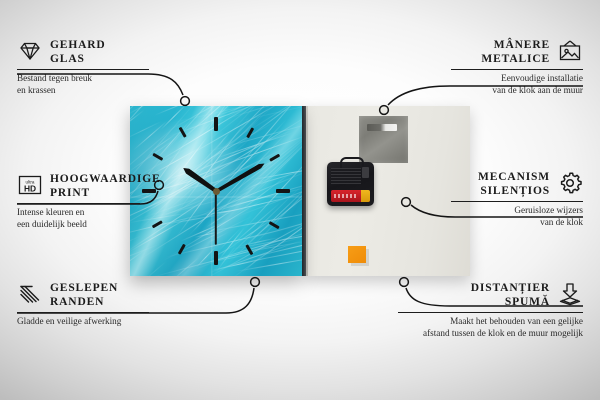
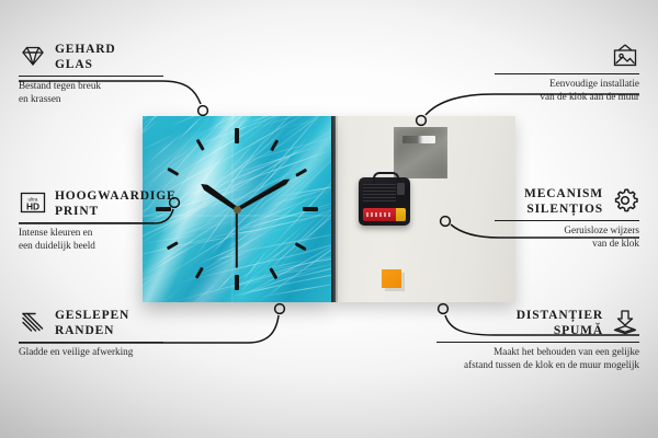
  GEHARD
  GLAS
  Bestand tegen breuk
  en krassen
  HD
  HOOGWAARDIGE
  PRINT
  Intense kleuren en
  een duidelijk beeld
  GESLEPEN
  RANDEN
  Gladde en veilige afwerking
- MÂNERE
- METALICE
  Eenvoudige installatie
  van de klok aan de muur
  MECANISM
  SILENȚIOS
  Geruisloze wijzers
  van de klok
  DISTANȚIER
  SPUMĂ
  Maakt het behouden van een gelijke
  afstand tussen de klok en de muur mogelijk
